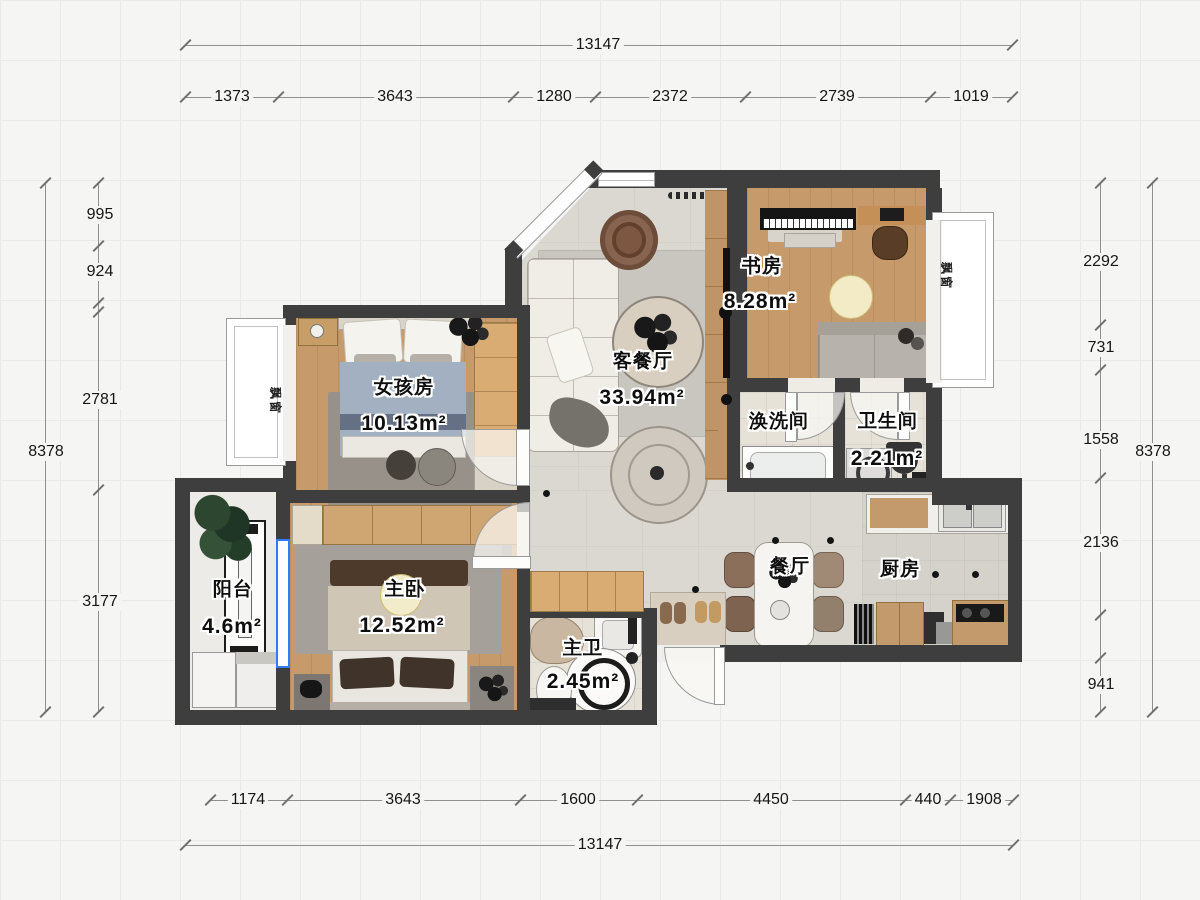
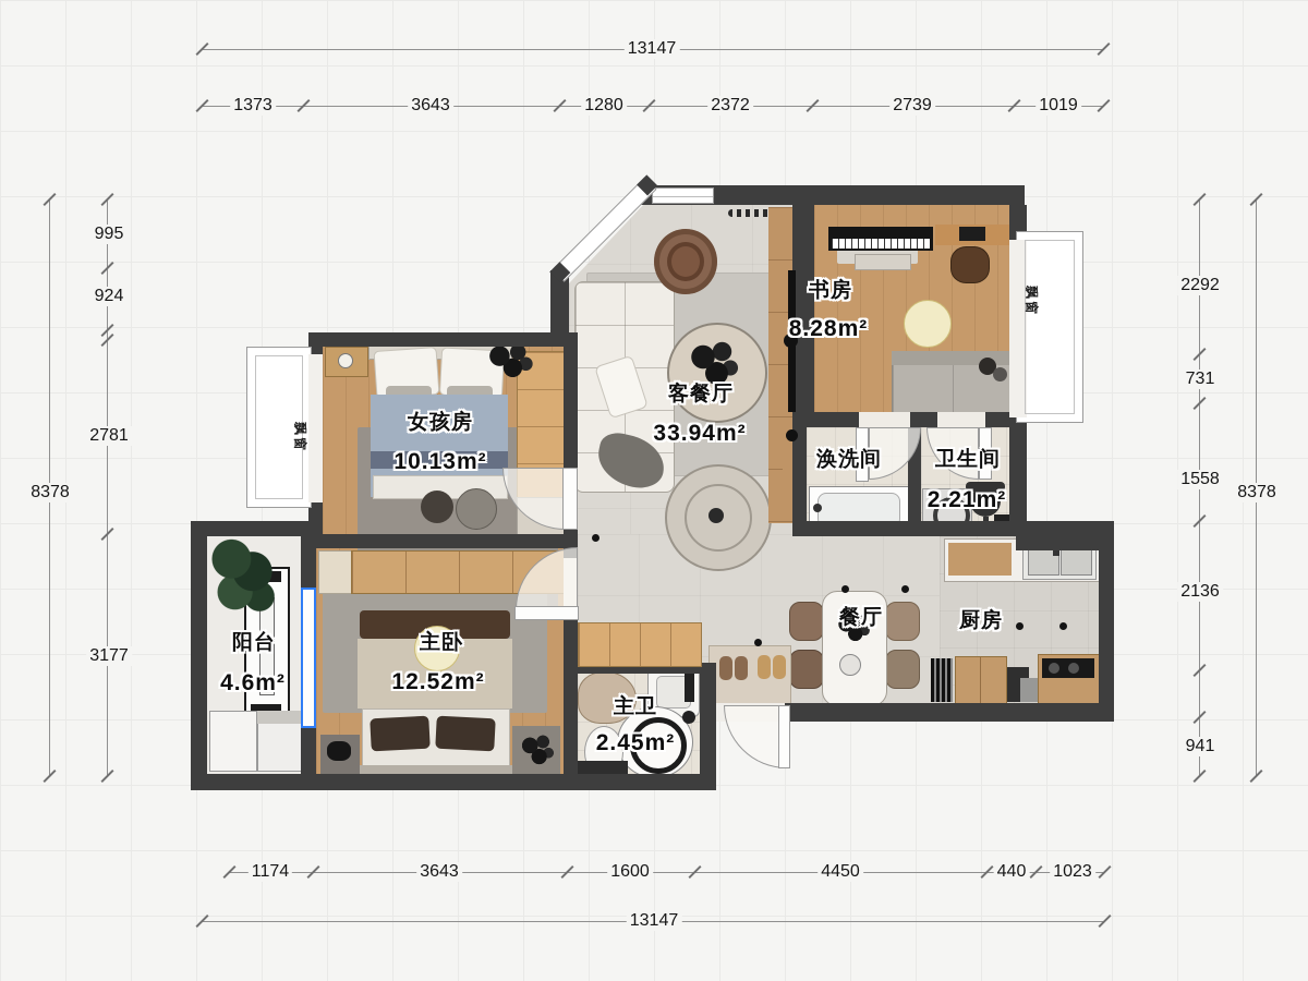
  书房
  8.28m²
  客餐厅
  33.94m²
  女孩房
  10.13m²
  涣洗间
  卫生间
  2.21m²
  阳台
  4.6m²
  主卧
  12.52m²
  主卫
  2.45m²
  餐厅
  厨房
  13147
  1373
  3643
  1280
  2372
  2739
  1019
  1174
  3643
  1600
  4450
  440
- 1908
+ 1023
  13147
  8378
  995
  924
  2781
  3177
  2292
  731
  1558
  2136
  941
  8378
